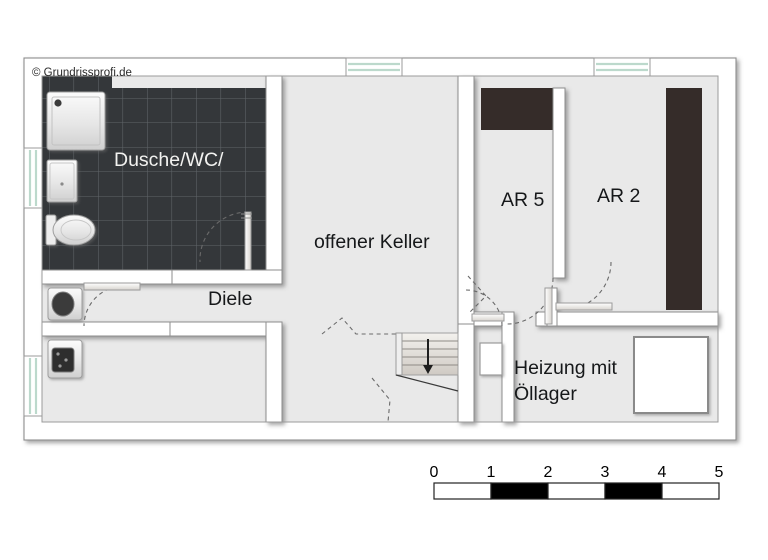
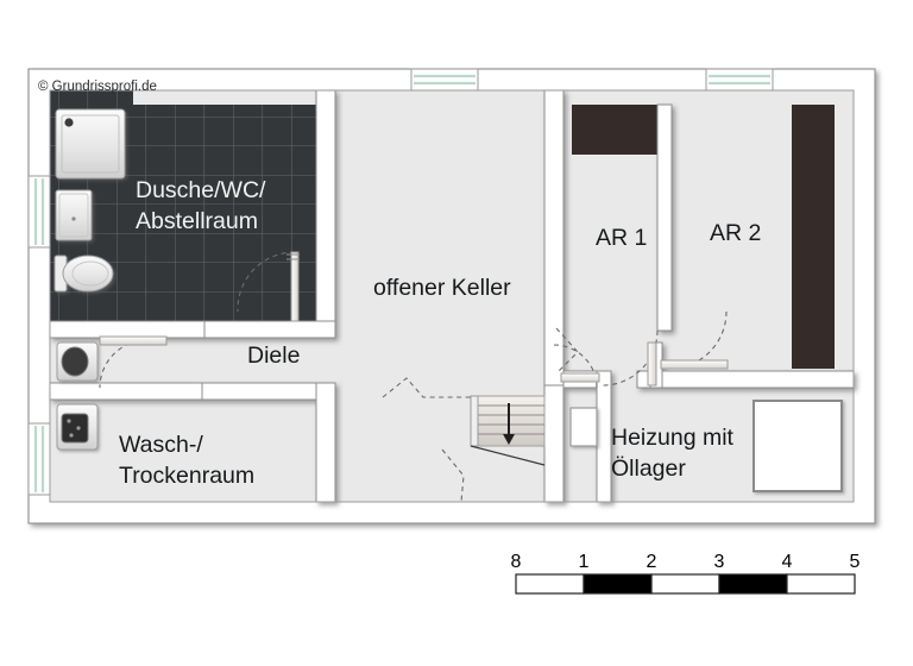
  Dusche/WC/
+ Abstellraum
  Diele
+ Wasch-/
+ Trockenraum
  offener Keller
- AR 5
+ AR 1
  AR 2
  Heizung mit
  Öllager
  © Grundrissprofi.de
- 0
+ 8
  1
  2
  3
  4
  5
